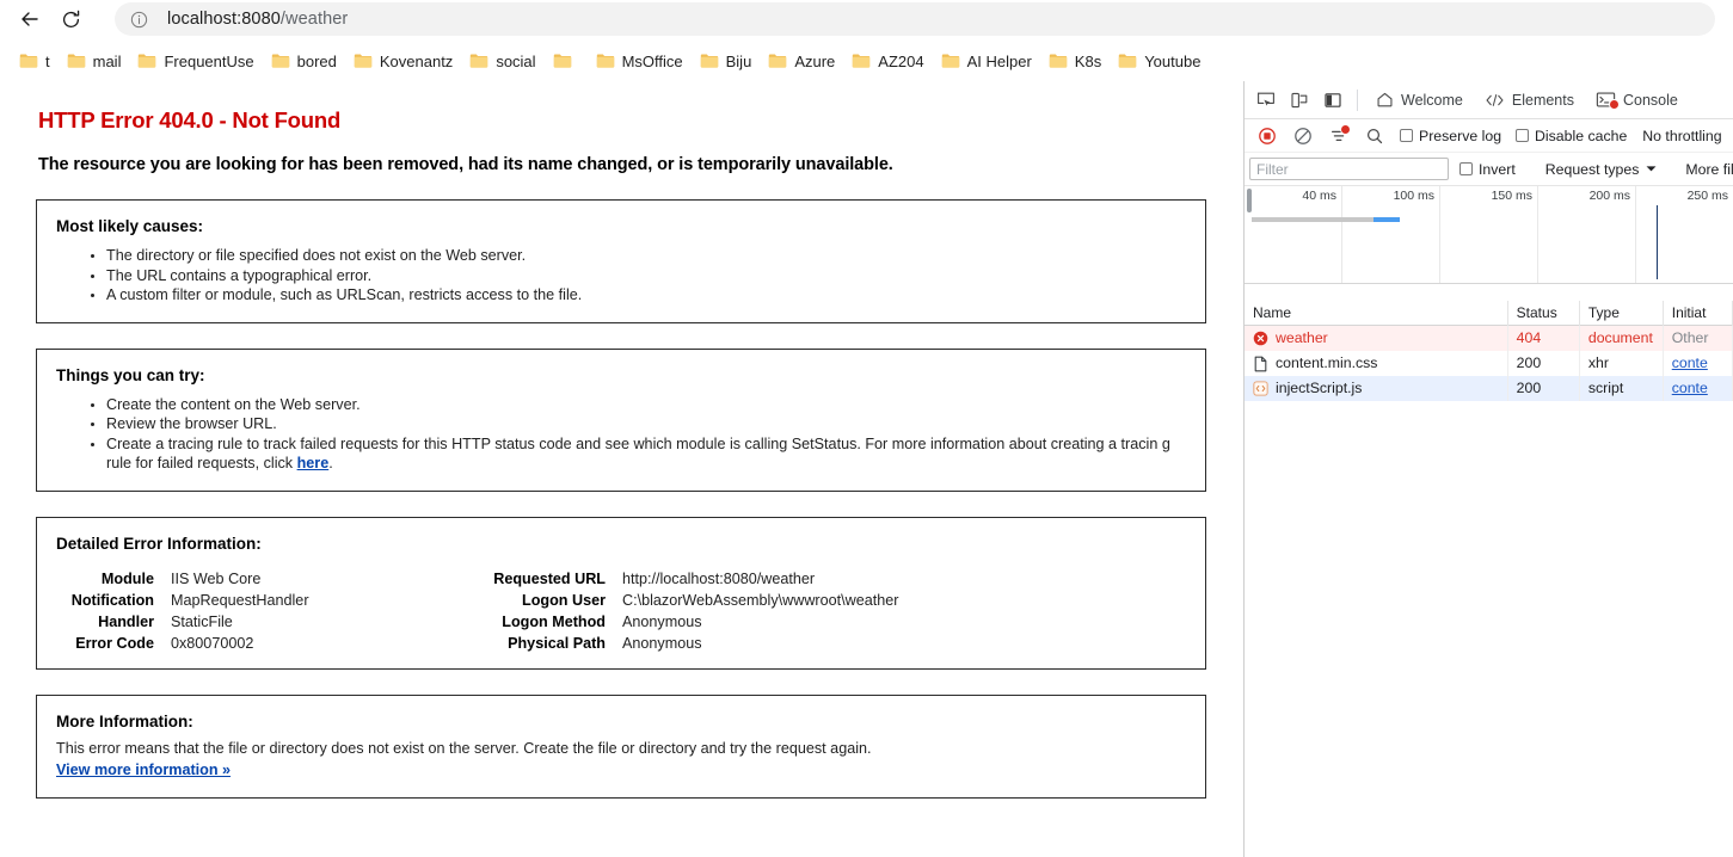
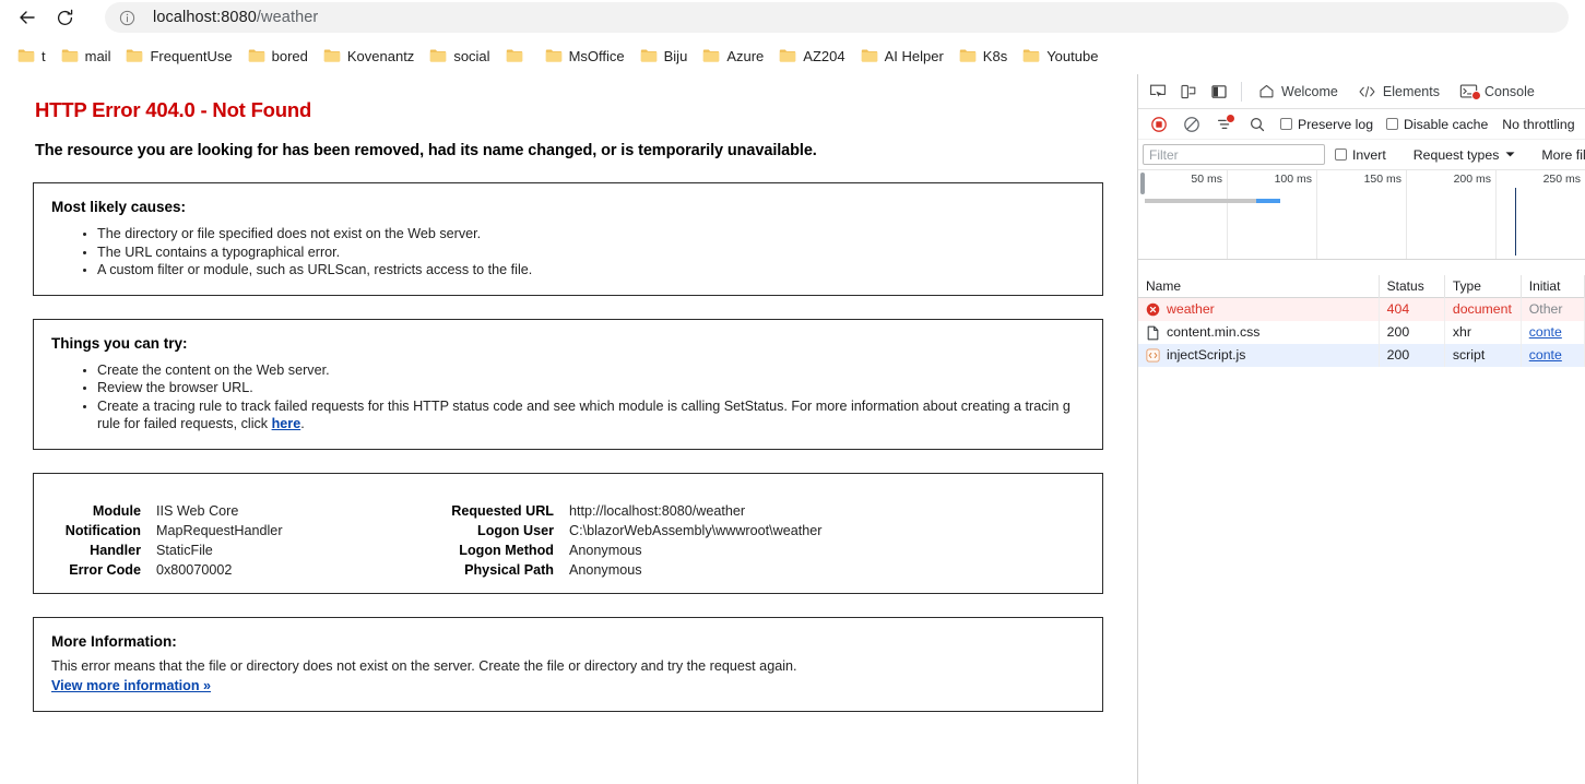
  localhost:8080
  /weather
  t
  mail
  FrequentUse
  bored
  Kovenantz
  social
  MsOffice
  Biju
  Azure
  AZ204
  AI Helper
  K8s
  Youtube
  HTTP Error 404.0 - Not Found
  The resource you are looking for has been removed, had its name changed, or is temporarily unavailable.
  Most likely causes:
  The directory or file specified does not exist on the Web server.
  The URL contains a typographical error.
  A custom filter or module, such as URLScan, restricts access to the file.
  Things you can try:
  Create the content on the Web server.
  Review the browser URL.
  Create a tracing rule to track failed requests for this HTTP status code and see which module is calling SetStatus. For more information about creating a tracin g rule for failed requests, click here.
- Detailed Error Information:
  Module
  IIS Web Core
  Requested URL
  http://localhost:8080/weather
  Notification
  MapRequestHandler
  Logon User
  C:\blazorWebAssembly\wwwroot\weather
  Handler
  StaticFile
  Logon Method
  Anonymous
  Error Code
  0x80070002
  Physical Path
  Anonymous
  More Information:
  This error means that the file or directory does not exist on the server. Create the file or directory and try the request again.
  View more information »
  Welcome
  Elements
  Console
  Preserve log
  Disable cache
  No throttling
  Filter
  Invert
  Request types
  More fil
- 40 ms
+ 50 ms
  100 ms
  150 ms
  200 ms
  250 ms
  Name
  Status
  Type
  Initiat
  weather
  404
  document
  Other
  content.min.css
  200
  xhr
  conte
  injectScript.js
  200
  script
  conte
